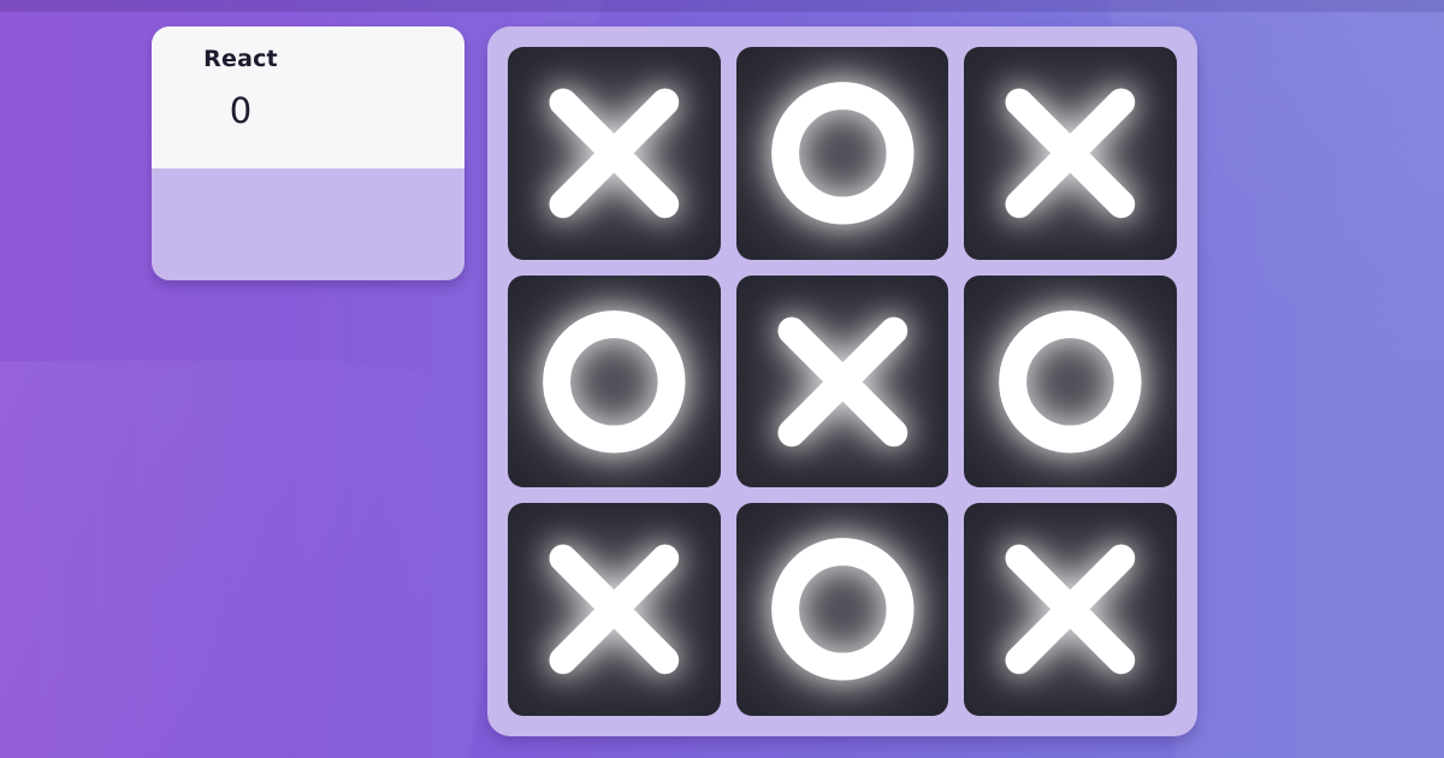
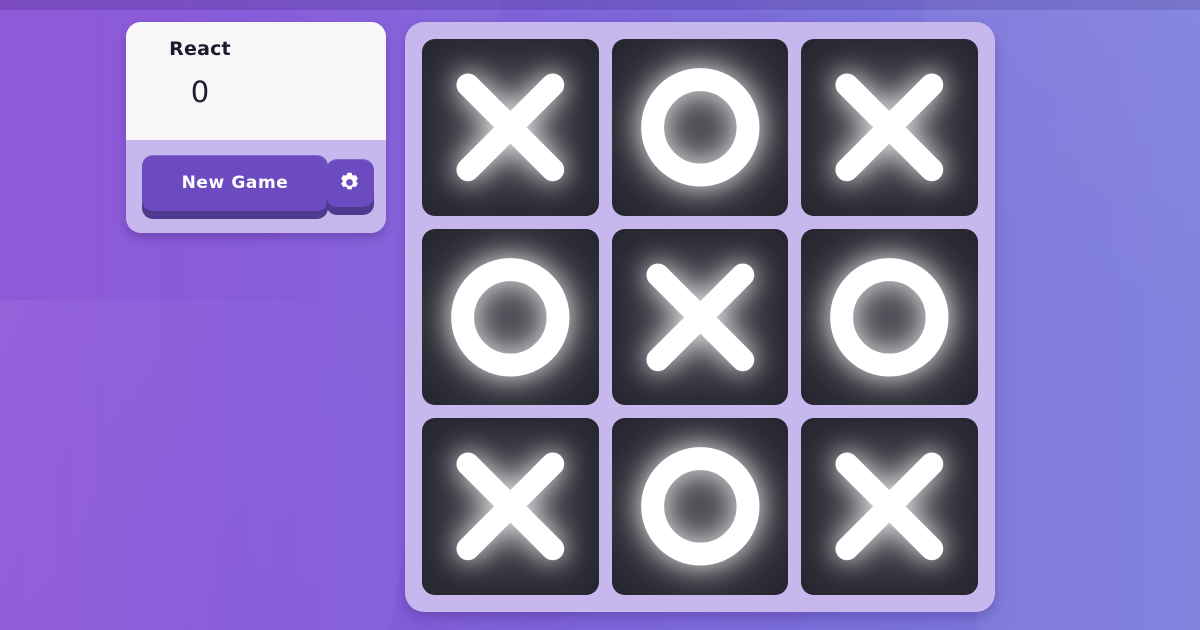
  React
  0
+ New Game
